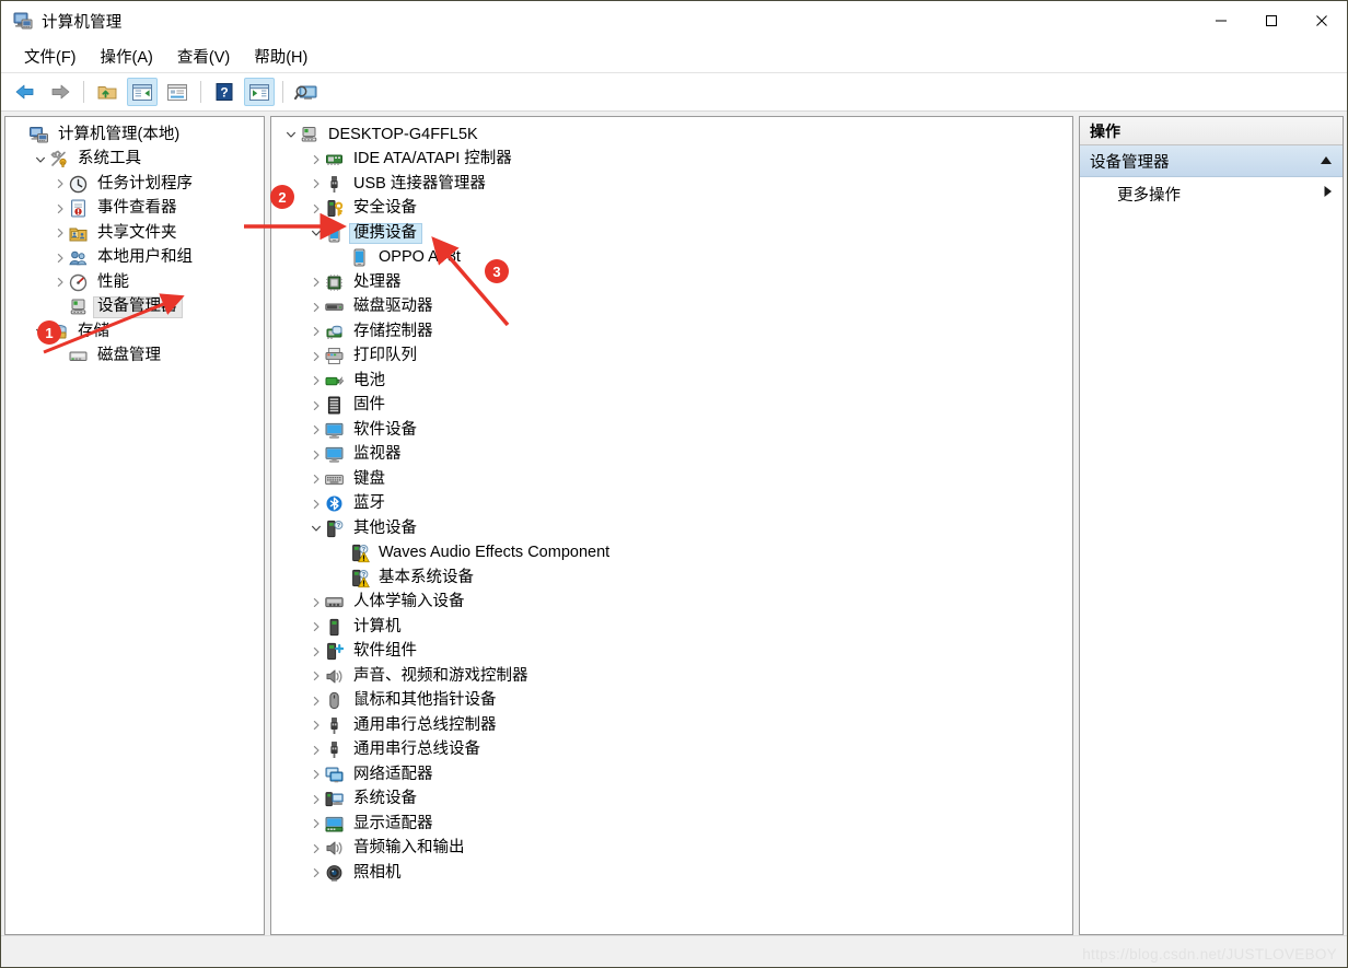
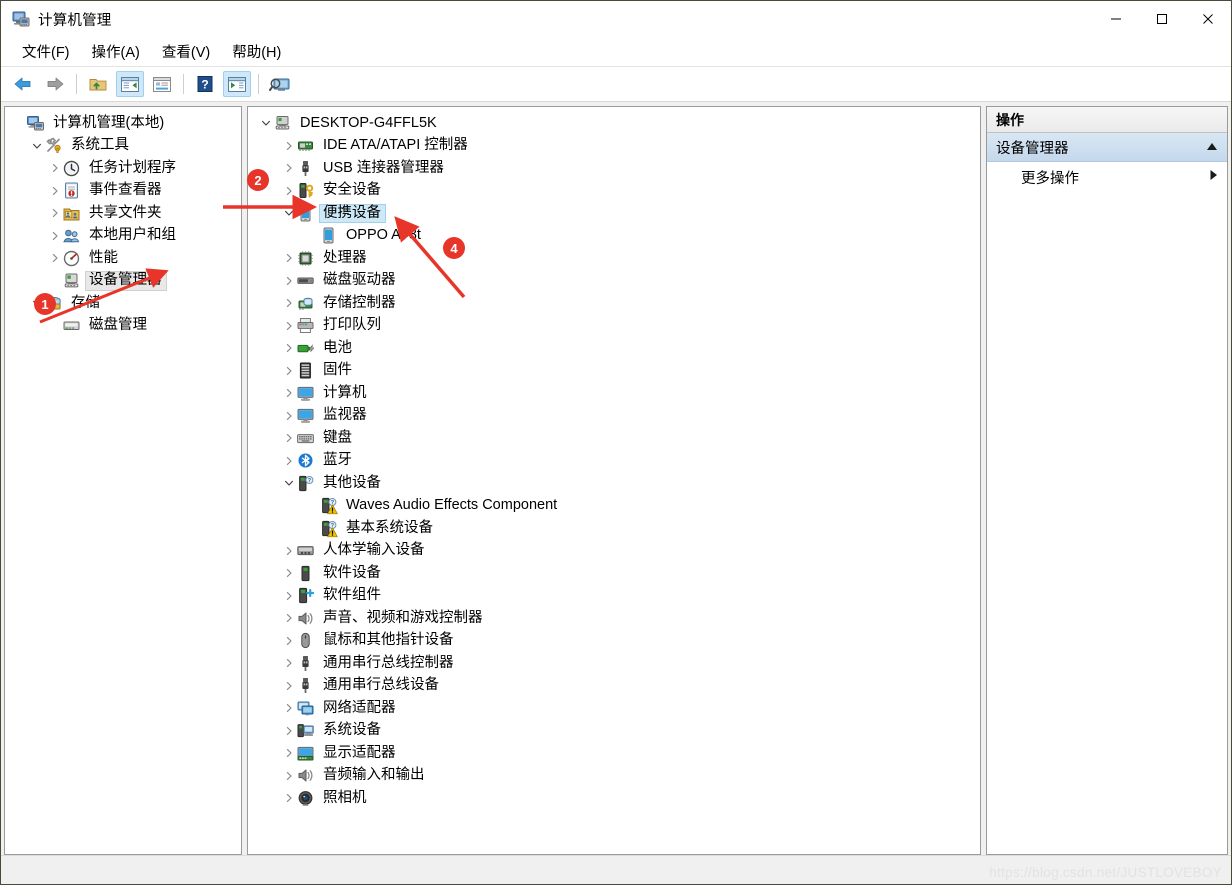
  计算机管理
  文件(F)
  操作(A)
  查看(V)
  帮助(H)
  ?
  计算机管理(本地)
  系统工具
  任务计划程序
  事件查看器
  共享文件夹
  本地用户和组
  性能
  设备管理器
  存储
  磁盘管理
  DESKTOP-G4FFL5K
  IDE ATA/ATAPI 控制器
  USB 连接器管理器
  安全设备
  便携设备
  OPPO A73t
  处理器
  磁盘驱动器
  存储控制器
  打印队列
  电池
  固件
- 软件设备
+ 计算机
  监视器
  键盘
  蓝牙
  其他设备
  Waves Audio Effects Component
  基本系统设备
  人体学输入设备
- 计算机
+ 软件设备
  软件组件
  声音、视频和游戏控制器
  鼠标和其他指针设备
  通用串行总线控制器
  通用串行总线设备
  网络适配器
  系统设备
  显示适配器
  音频输入和输出
  照相机
  操作
  设备管理器
  更多操作
  1
  2
- 3
+ 4
